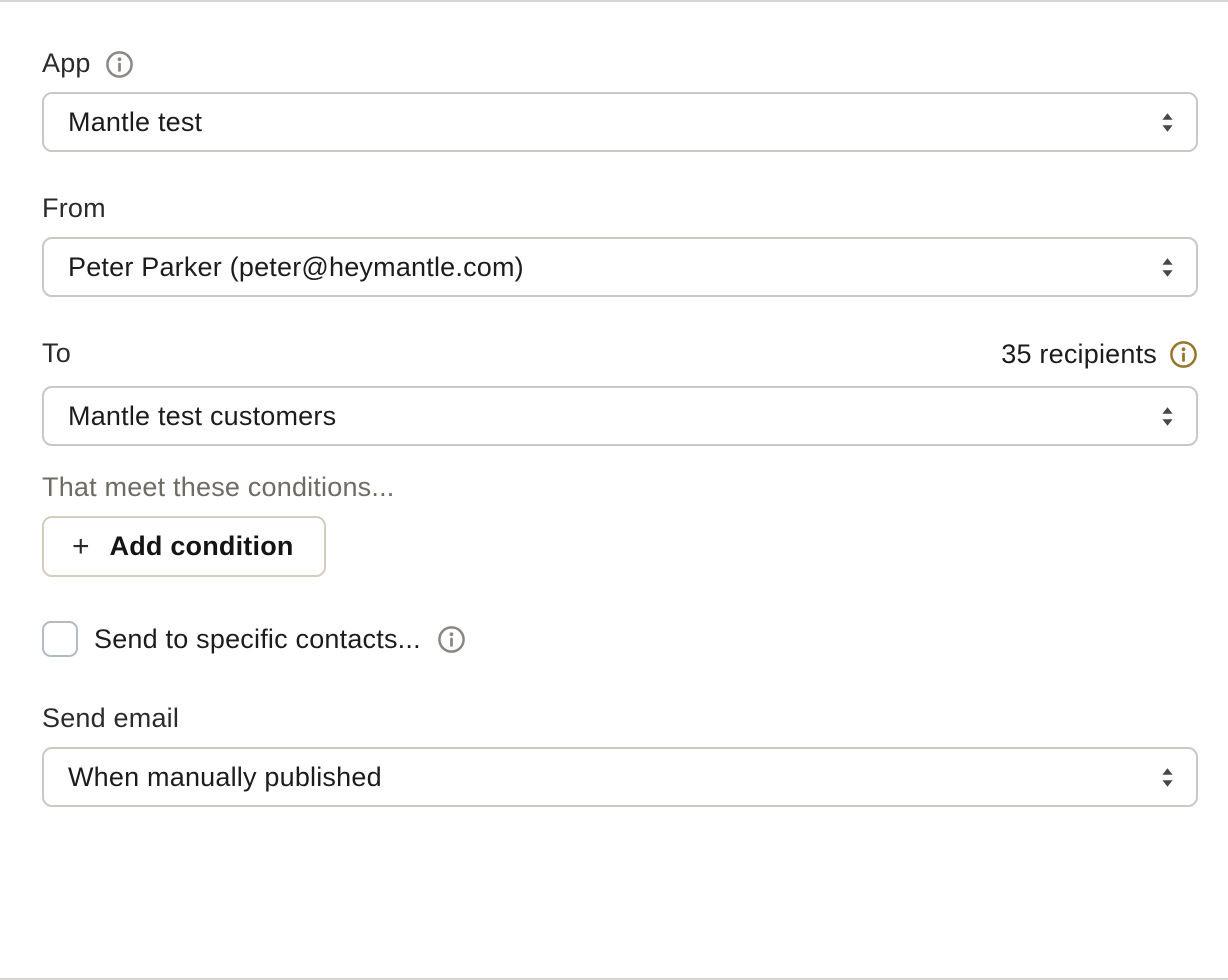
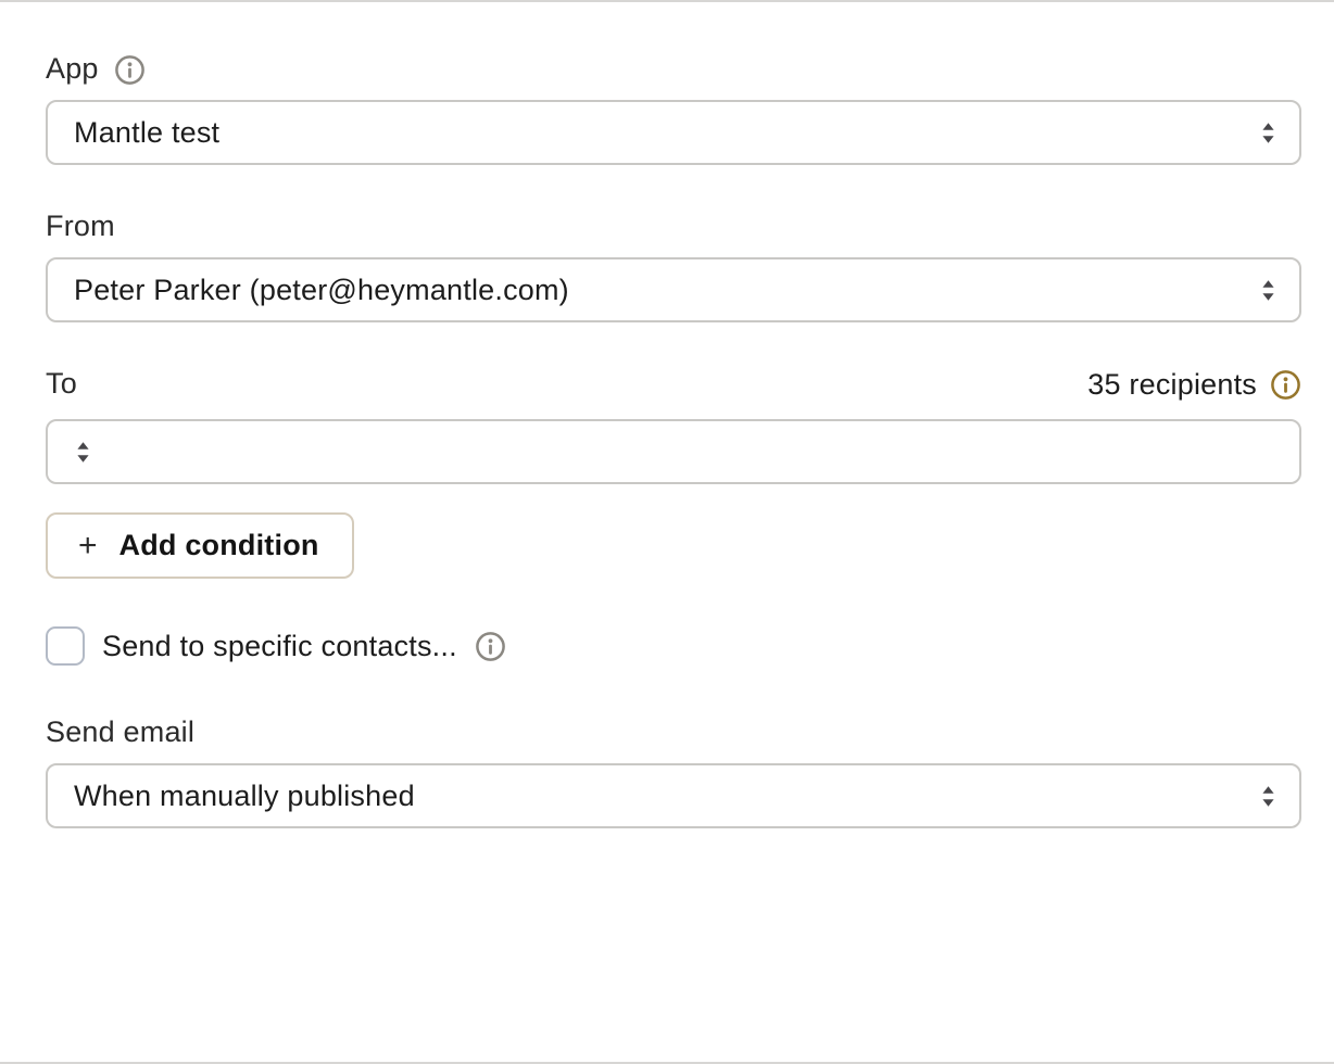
  App
  Mantle test
  From
  Peter Parker (peter@heymantle.com)
  To
  35 recipients
- Mantle test customers
- That meet these conditions...
  +
  Add condition
  Send to specific contacts...
  Send email
  When manually published
